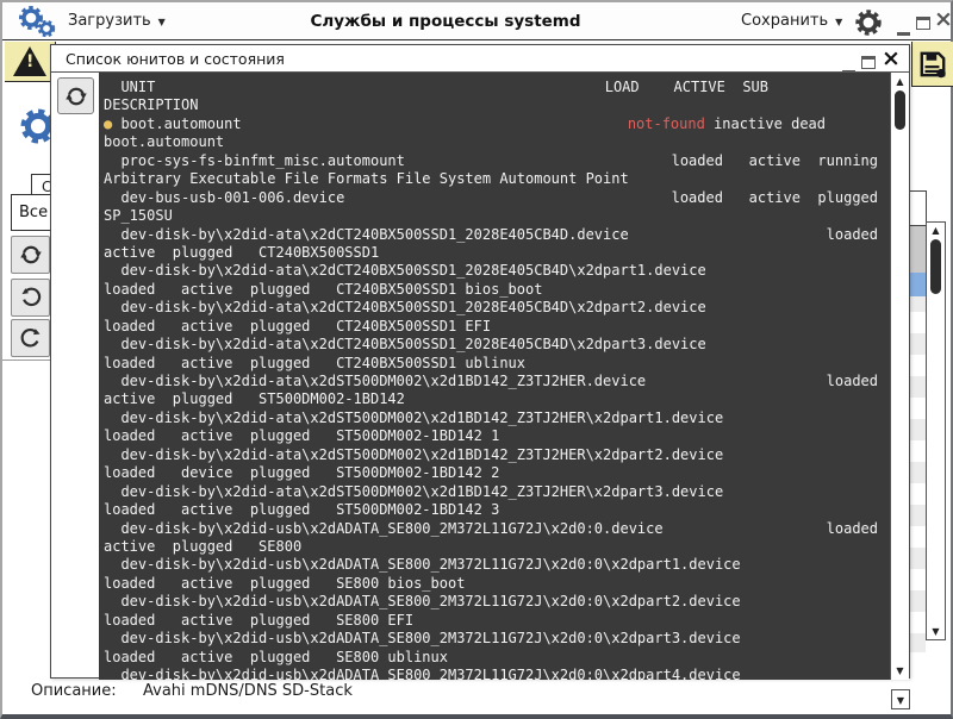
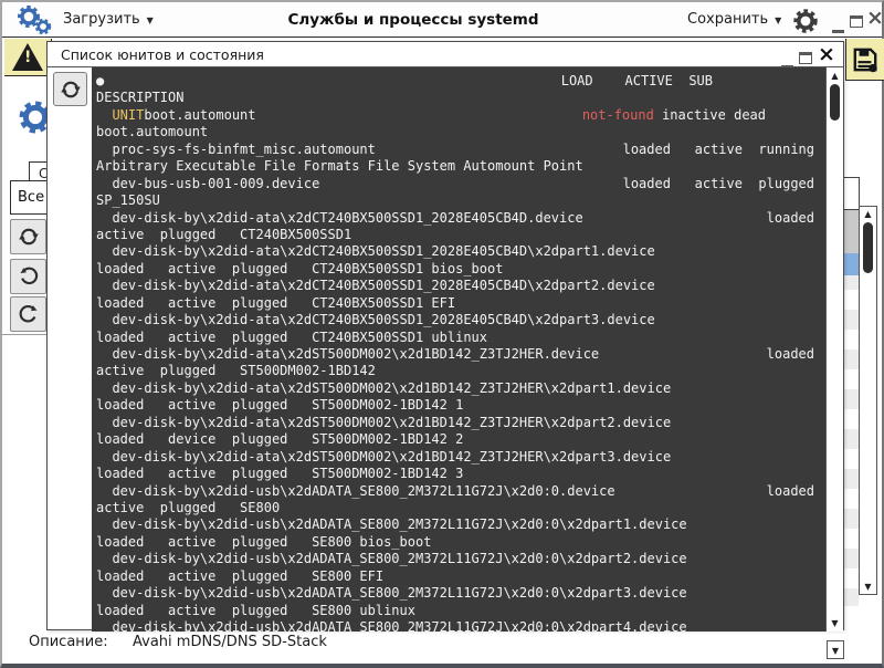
  Загрузить
  ▼
  Службы и процессы systemd
  Сохранить
  ▼
  ×
  !
  Все
  ▲
  ▼
  ▼
  Описание:
  Avahi mDNS/DNS SD-Stack
  Список юнитов и состояния
  ×
- UNIT
+ ●
  LOAD ACTIVE SUB
  DESCRIPTION
- ● boot.automount
+ UNITboot.automount
  not-found inactive dead
  boot.automount
  proc-sys-fs-binfmt_misc.automount
  loaded active running
  Arbitrary Executable File Formats File System Automount Point
- dev-bus-usb-001-006.device
+ dev-bus-usb-001-009.device
  loaded active plugged
  SP_150SU
  dev-disk-by\x2did-ata\x2dCT240BX500SSD1_2028E405CB4D.device
  loaded
  active plugged CT240BX500SSD1
  dev-disk-by\x2did-ata\x2dCT240BX500SSD1_2028E405CB4D\x2dpart1.device
  loaded active plugged CT240BX500SSD1 bios_boot
  dev-disk-by\x2did-ata\x2dCT240BX500SSD1_2028E405CB4D\x2dpart2.device
  loaded active plugged CT240BX500SSD1 EFI
  dev-disk-by\x2did-ata\x2dCT240BX500SSD1_2028E405CB4D\x2dpart3.device
  loaded active plugged CT240BX500SSD1 ublinux
  dev-disk-by\x2did-ata\x2dST500DM002\x2d1BD142_Z3TJ2HER.device
  loaded
  active plugged ST500DM002-1BD142
  dev-disk-by\x2did-ata\x2dST500DM002\x2d1BD142_Z3TJ2HER\x2dpart1.device
  loaded active plugged ST500DM002-1BD142 1
  dev-disk-by\x2did-ata\x2dST500DM002\x2d1BD142_Z3TJ2HER\x2dpart2.device
  loaded device plugged ST500DM002-1BD142 2
  dev-disk-by\x2did-ata\x2dST500DM002\x2d1BD142_Z3TJ2HER\x2dpart3.device
  loaded active plugged ST500DM002-1BD142 3
  dev-disk-by\x2did-usb\x2dADATA_SE800_2M372L11G72J\x2d0:0.device
  loaded
  active plugged SE800
  dev-disk-by\x2did-usb\x2dADATA_SE800_2M372L11G72J\x2d0:0\x2dpart1.device
  loaded active plugged SE800 bios_boot
  dev-disk-by\x2did-usb\x2dADATA_SE800_2M372L11G72J\x2d0:0\x2dpart2.device
  loaded active plugged SE800 EFI
  dev-disk-by\x2did-usb\x2dADATA_SE800_2M372L11G72J\x2d0:0\x2dpart3.device
  loaded active plugged SE800 ublinux
  dev-disk-by\x2did-usb\x2dADATA_SE800_2M372L11G72J\x2d0:0\x2dpart4.device
  ▲
  ▼
